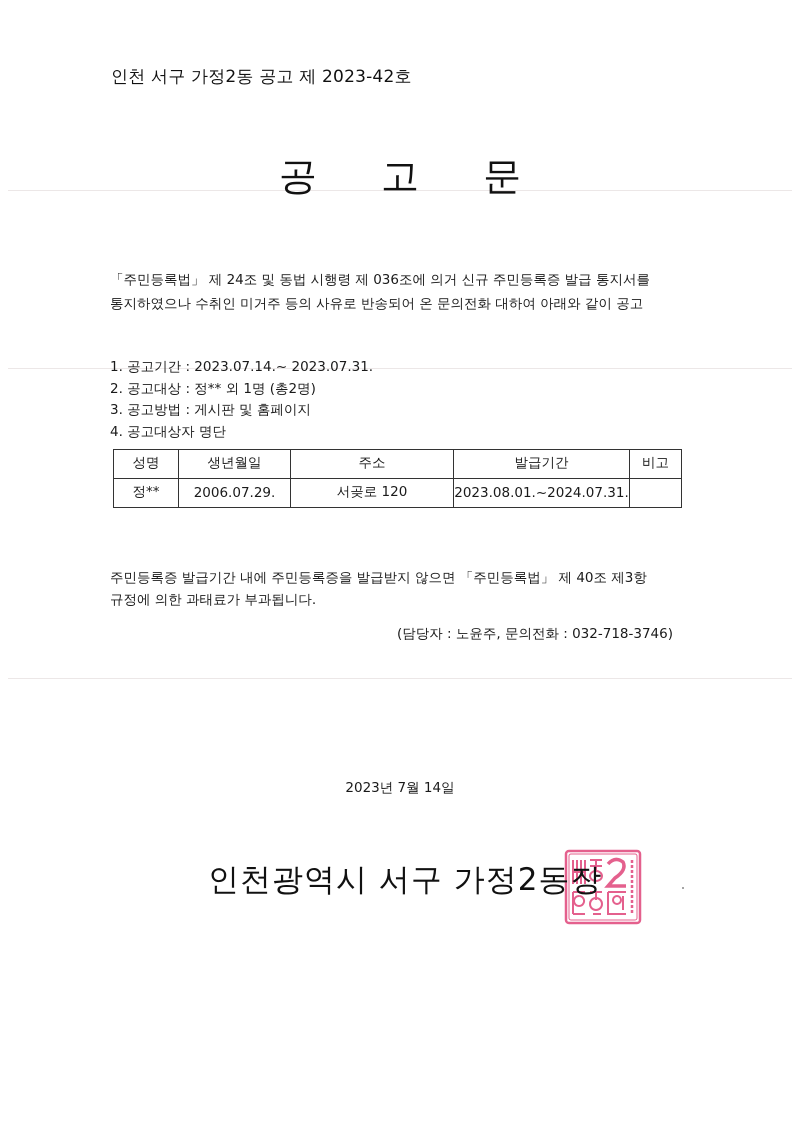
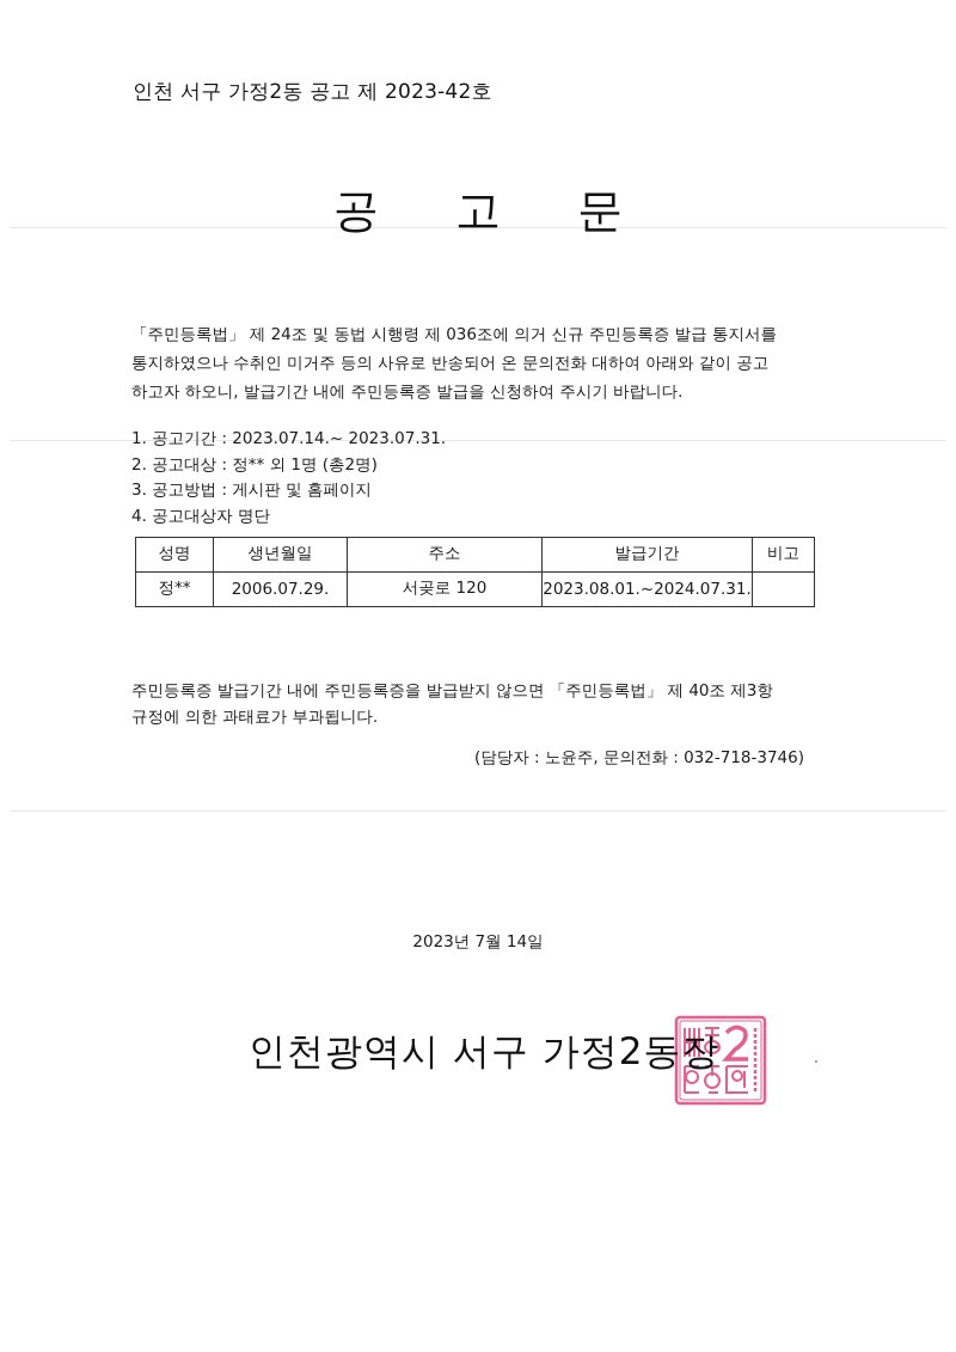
  인천 서구 가정2동 공고 제 2023-42호
  공 고 문
  「주민등록법」 제 24조 및 동법 시행령 제 036조에 의거 신규 주민등록증 발급 통지서를
  통지하였으나 수취인 미거주 등의 사유로 반송되어 온 문의전화 대하여 아래와 같이 공고
+ 하고자 하오니, 발급기간 내에 주민등록증 발급을 신청하여 주시기 바랍니다.
  1. 공고기간 : 2023.07.14.~ 2023.07.31.
  2. 공고대상 : 정** 외 1명 (총2명)
  3. 공고방법 : 게시판 및 홈페이지
  4. 공고대상자 명단
  성명	생년월일	주소	발급기간	비고
  정**	2006.07.29.	서곶로 120	2023.08.01.~2024.07.31.
  주민등록증 발급기간 내에 주민등록증을 발급받지 않으면 「주민등록법」 제 40조 제3항
  규정에 의한 과태료가 부과됩니다.
  (담당자 : 노윤주, 문의전화 : 032-718-3746)
  2023년 7월 14일
  인천광역시 서구 가정2동장
